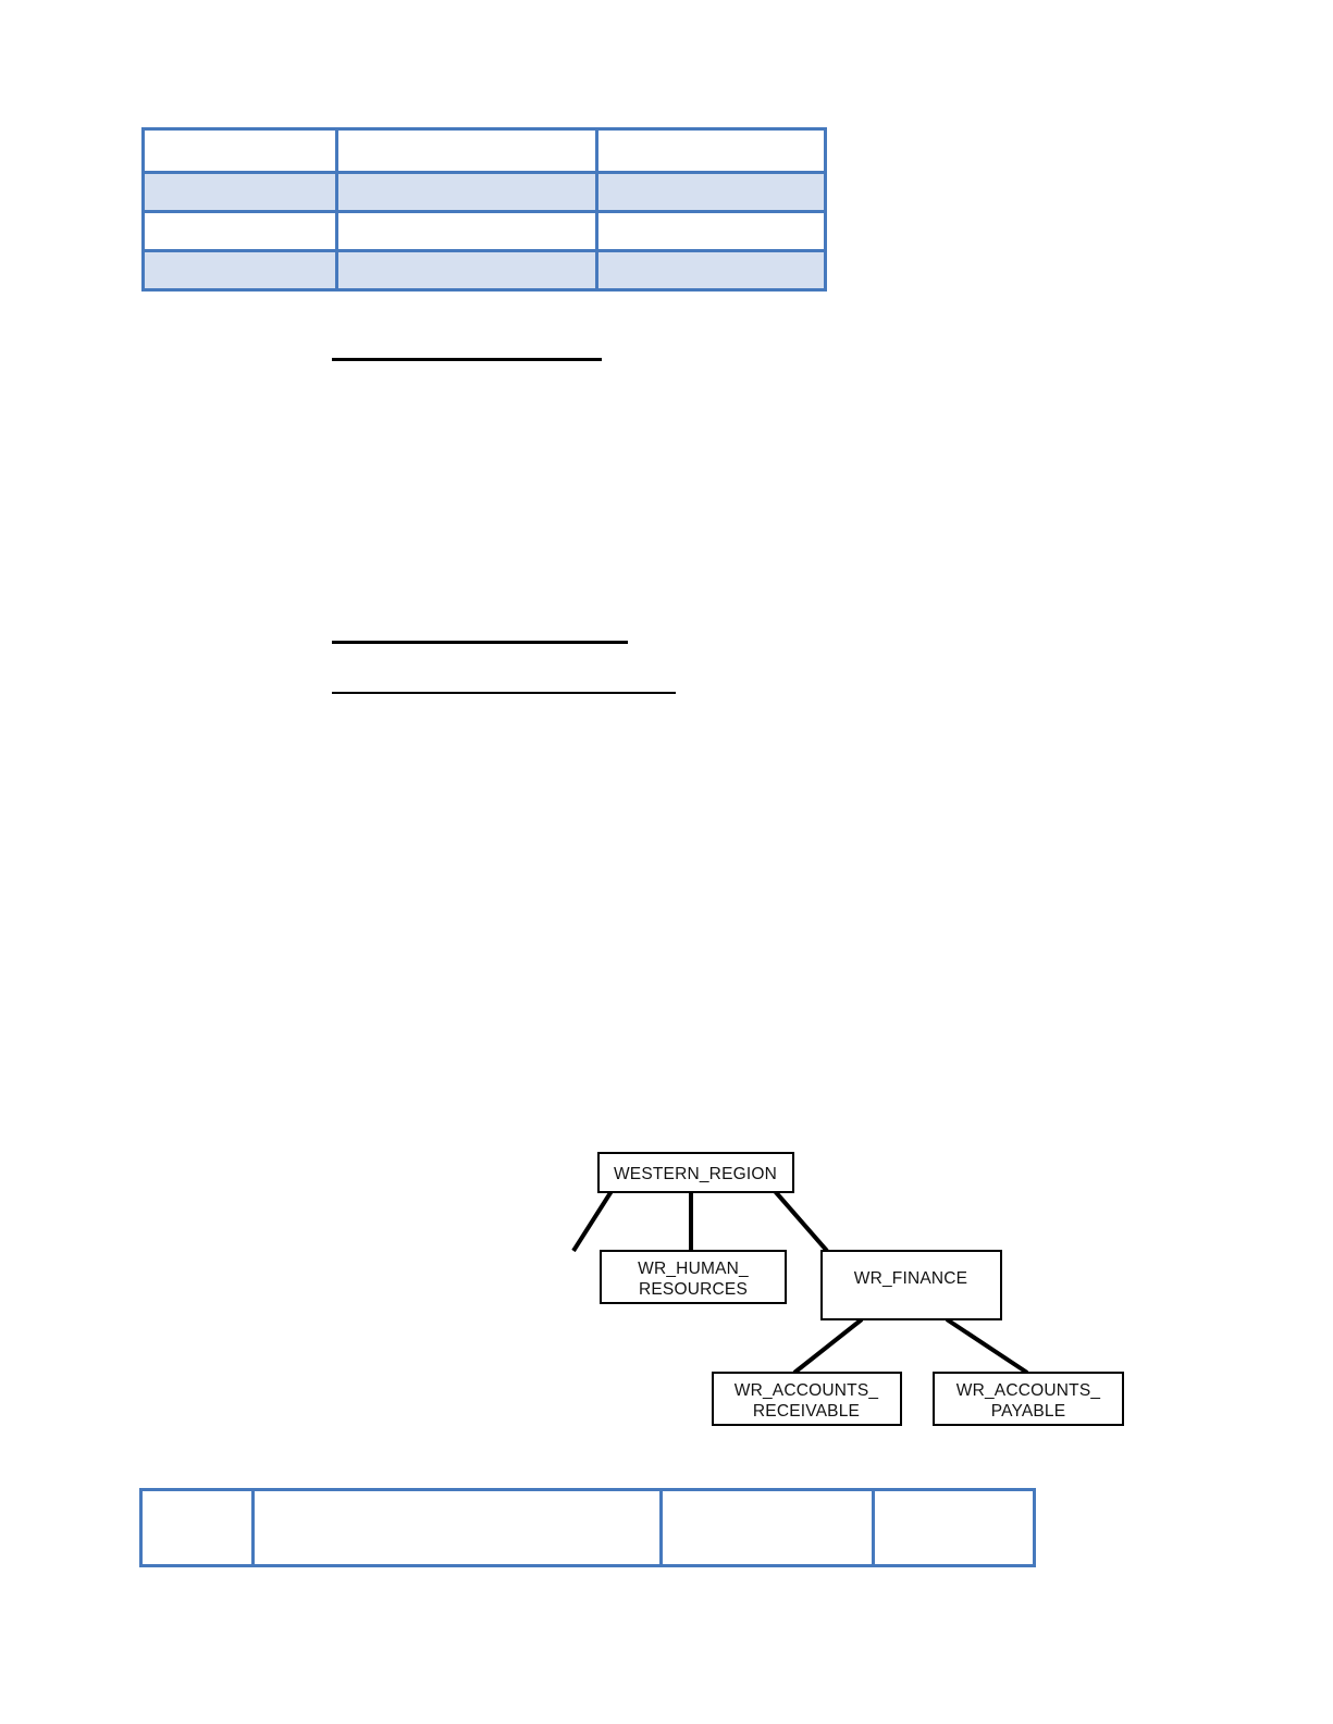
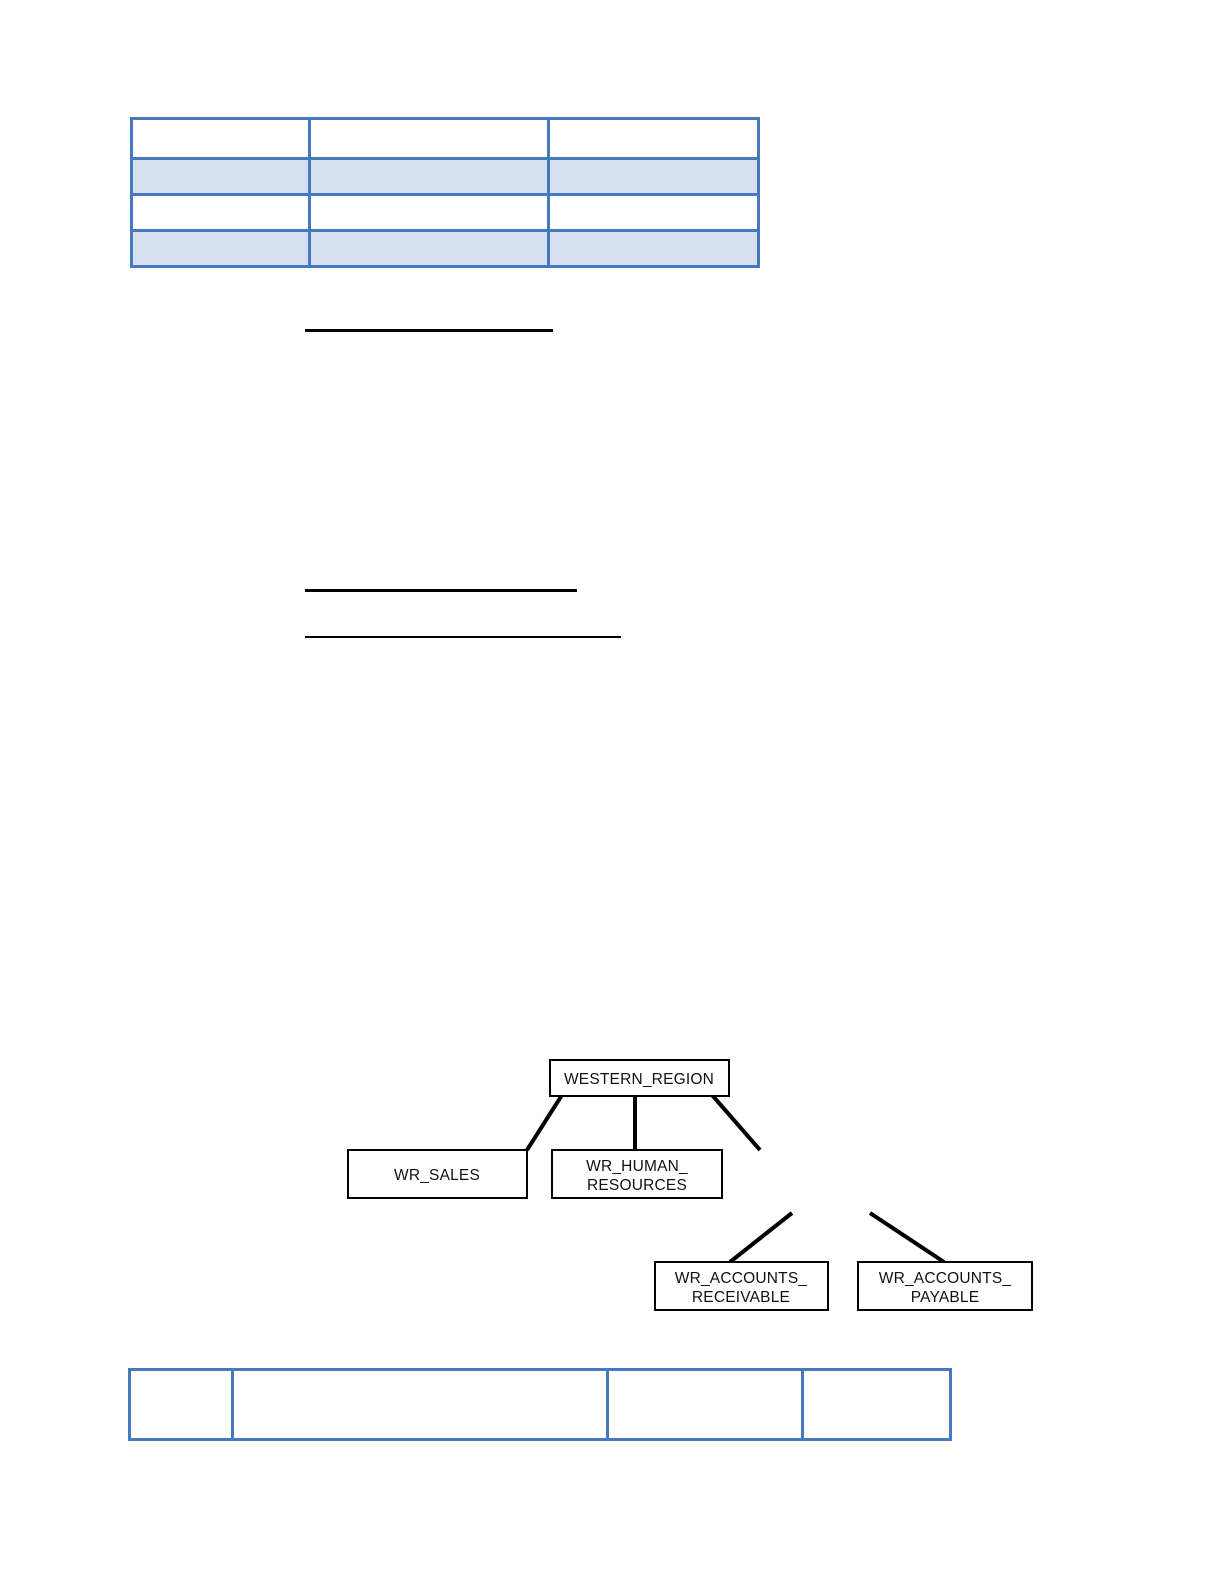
  WESTERN_REGION
+ WR_SALES
  WR_HUMAN_
  RESOURCES
- WR_FINANCE
  WR_ACCOUNTS_
  RECEIVABLE
  WR_ACCOUNTS_
  PAYABLE
